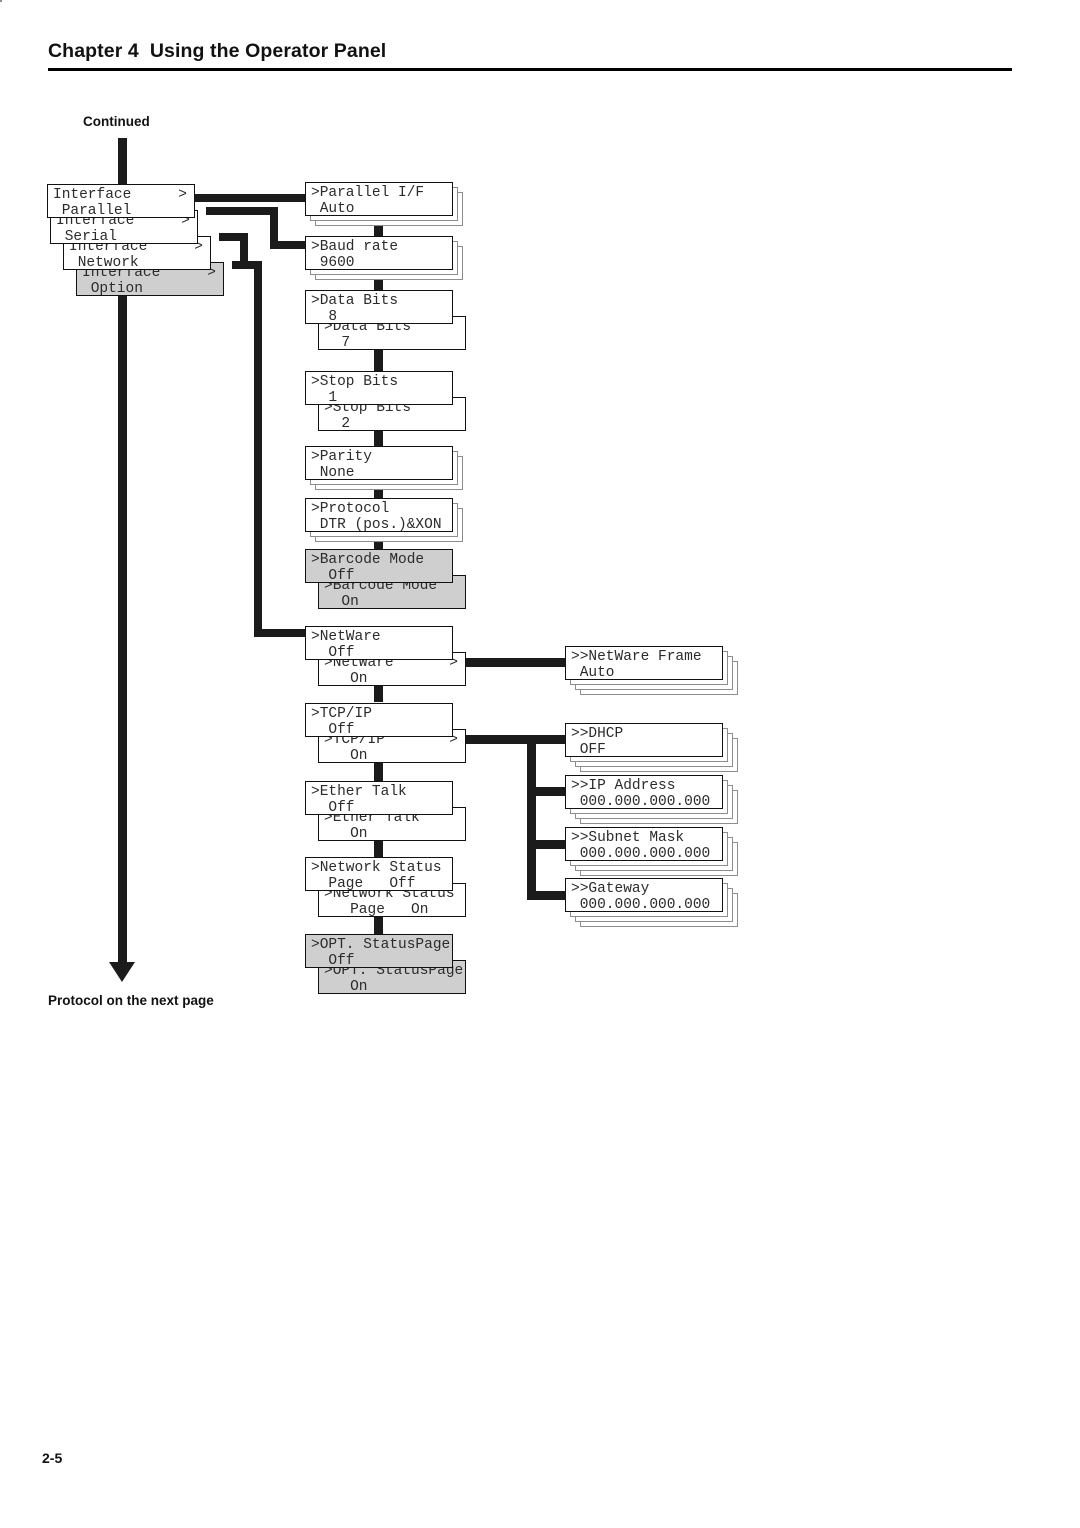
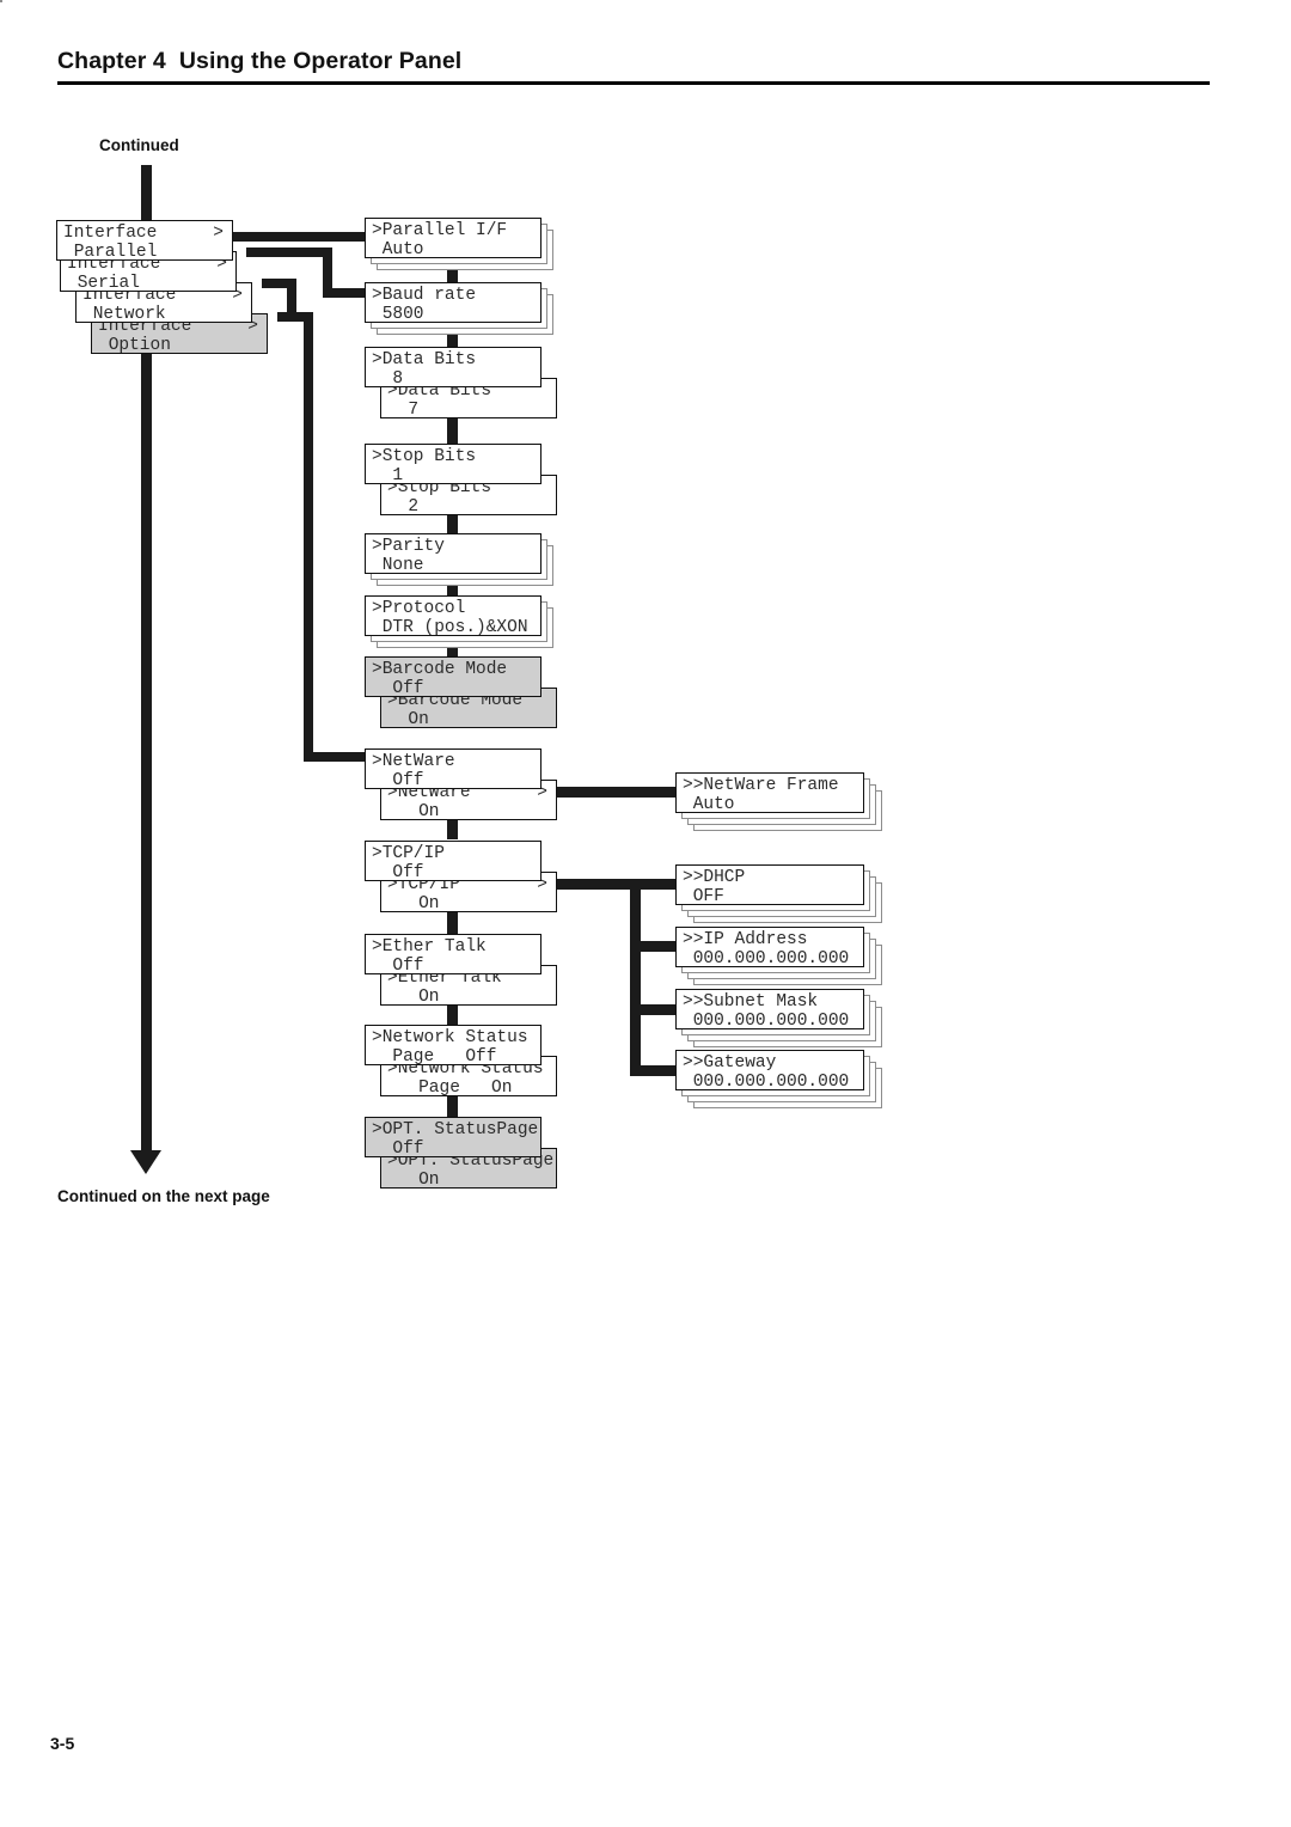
  Chapter 4 Using the Operator Panel
  Continued
- Protocol on the next page
+ Continued on the next page
- 2-5
+ 3-5
  Interface
  Option
  >
  Interface
  Network
  >
  Interface
  Serial
  >
  Interface
  Parallel
  >
  >Parallel I/F
  Auto
  >Baud rate
- 9600
+ 5800
  >Data Bits
  7
  >Data Bits
  8
  >Stop Bits
  2
  >Stop Bits
  1
  >Parity
  None
  >Protocol
  DTR (pos.)&XON
  >Barcode Mode
  On
  >Barcode Mode
  Off
  >NetWare
  On
  >
  >NetWare
  Off
  >TCP/IP
  On
  >
  >TCP/IP
  Off
  >Ether Talk
  On
  >Ether Talk
  Off
  >Network Status
  Page On
  >Network Status
  Page Off
  >OPT. StatusPage
  On
  >OPT. StatusPage
  Off
  >>NetWare Frame
  Auto
  >>DHCP
  OFF
  >>IP Address
  000.000.000.000
  >>Subnet Mask
  000.000.000.000
  >>Gateway
  000.000.000.000
